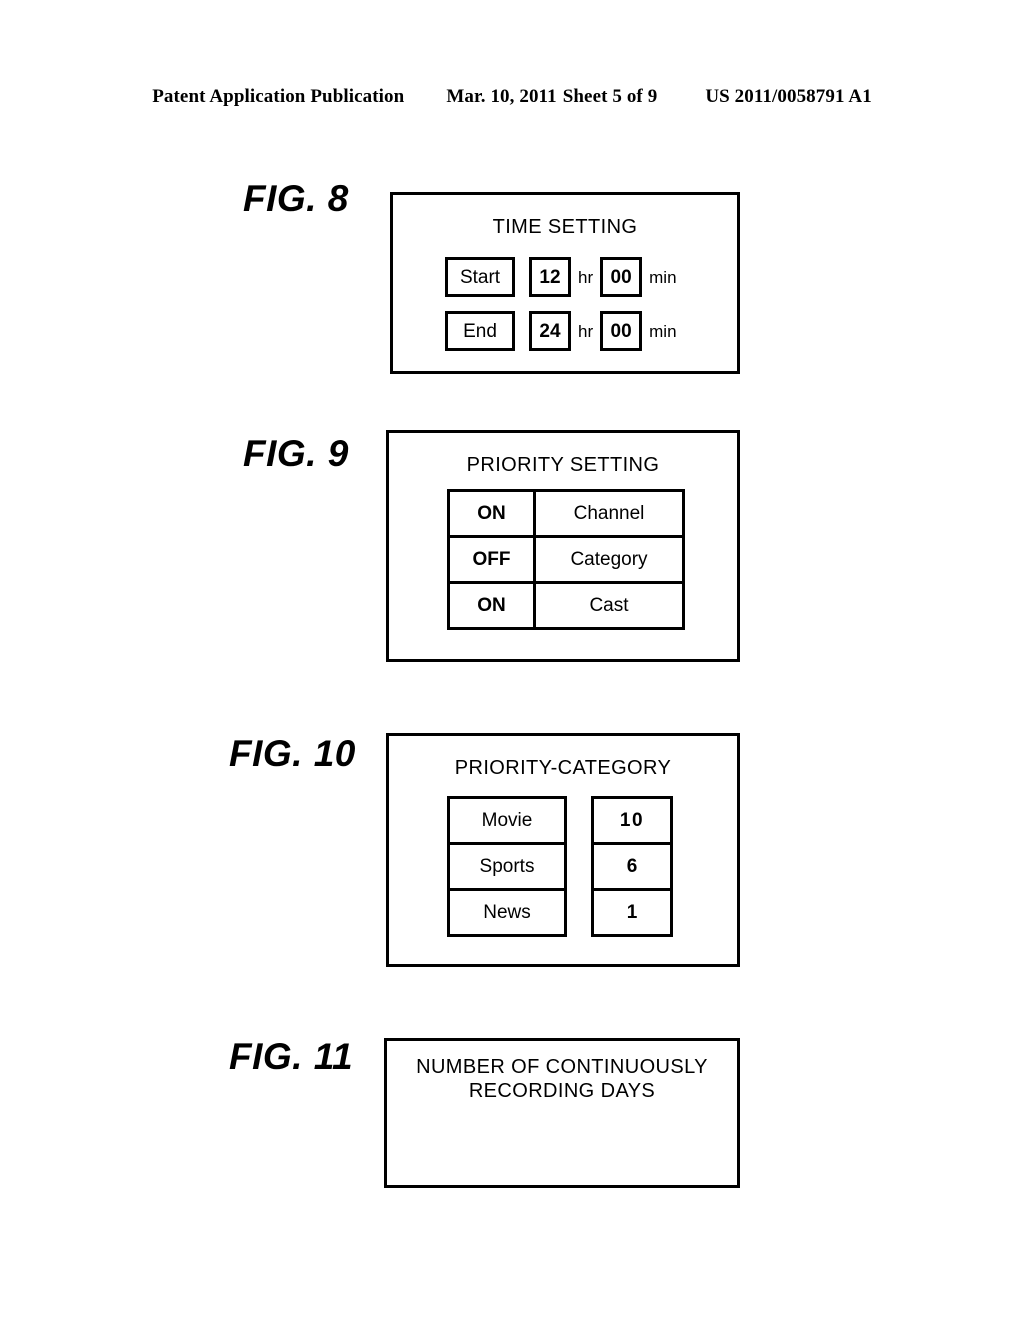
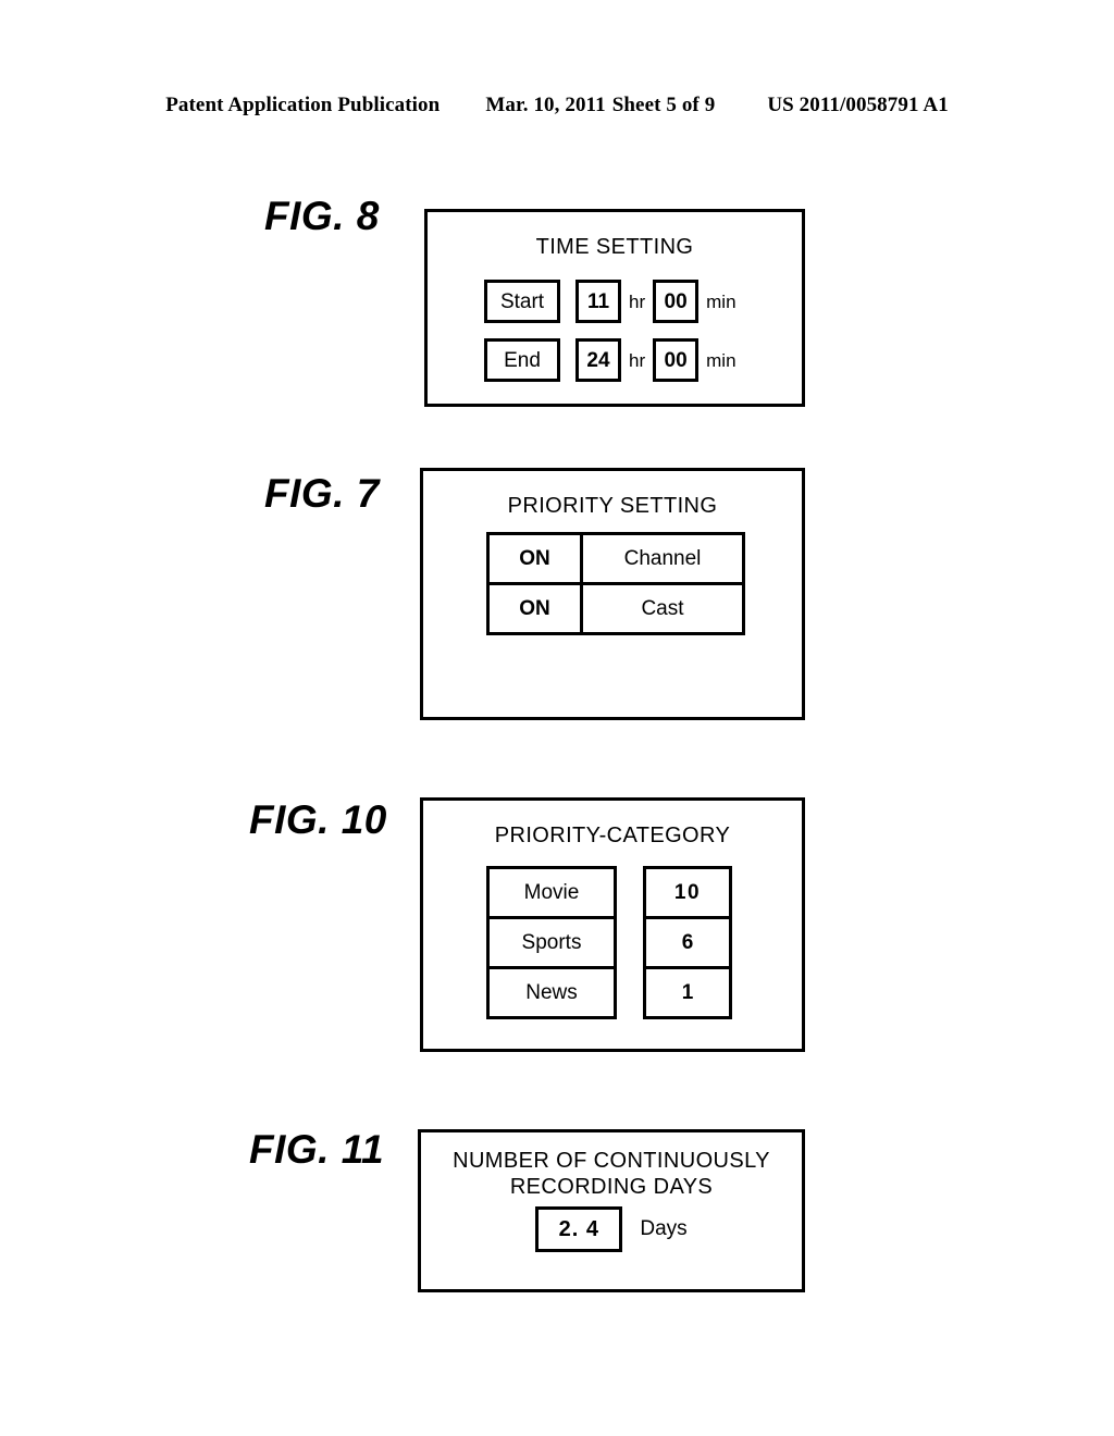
  Patent Application Publication
  Mar. 10, 2011
  Sheet 5 of 9
  US 2011/0058791 A1
  FIG. 8
  TIME SETTING
  Start
- 12
+ 11
  hr
  00
  min
  End
  24
  hr
  00
  min
- FIG. 9
+ FIG. 7
  PRIORITY SETTING
  ON
  Channel
- OFF
- Category
  ON
  Cast
  FIG. 10
  PRIORITY-CATEGORY
  Movie
  Sports
  News
  10
  6
  1
  FIG. 11
  NUMBER OF CONTINUOUSLY
  RECORDING DAYS
+ 2. 4
+ Days
